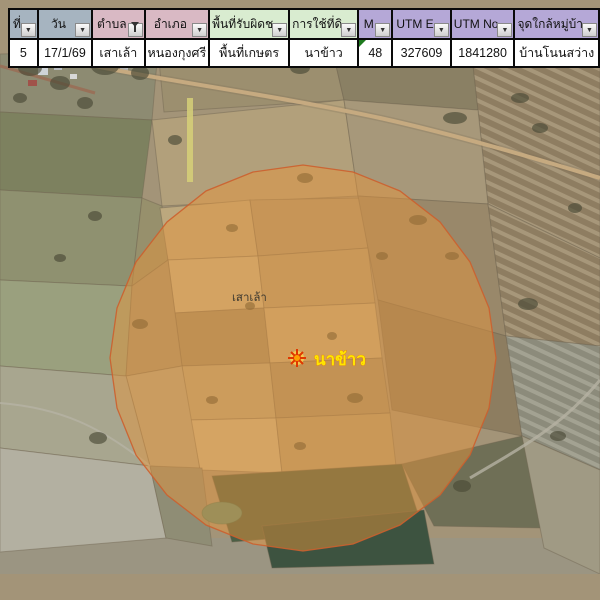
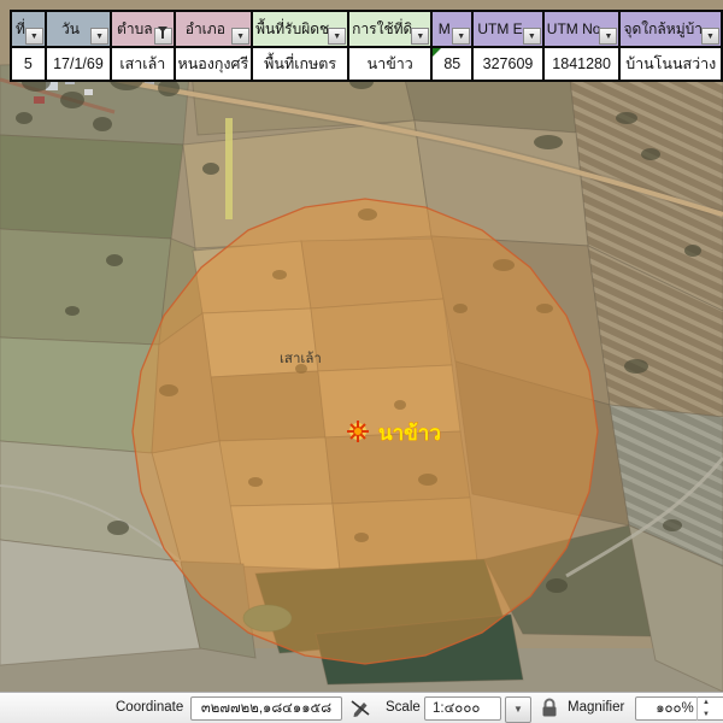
  เสาเล้า
  นาข้าว
  ที่	วัน	ตำบล	อำเภอ	พื้นที่รับผิดช	การใช้ที่ดิ	M	UTM E	UTM No	จุดใกล้หมู่บ้า
- 5	17/1/69	เสาเล้า	หนองกุงศรี	พื้นที่เกษตร	นาข้าว	48	327609	1841280	บ้านโนนสว่าง
+ 5	17/1/69	เสาเล้า	หนองกุงศรี	พื้นที่เกษตร	นาข้าว	85	327609	1841280	บ้านโนนสว่าง
+ Coordinate
+ ๓๒๗๗๒๒,๑๘๔๑๑๕๘
+ Scale
+ 1:๔๐๐๐
+ ▼
+ Magnifier
+ ๑๐๐%
